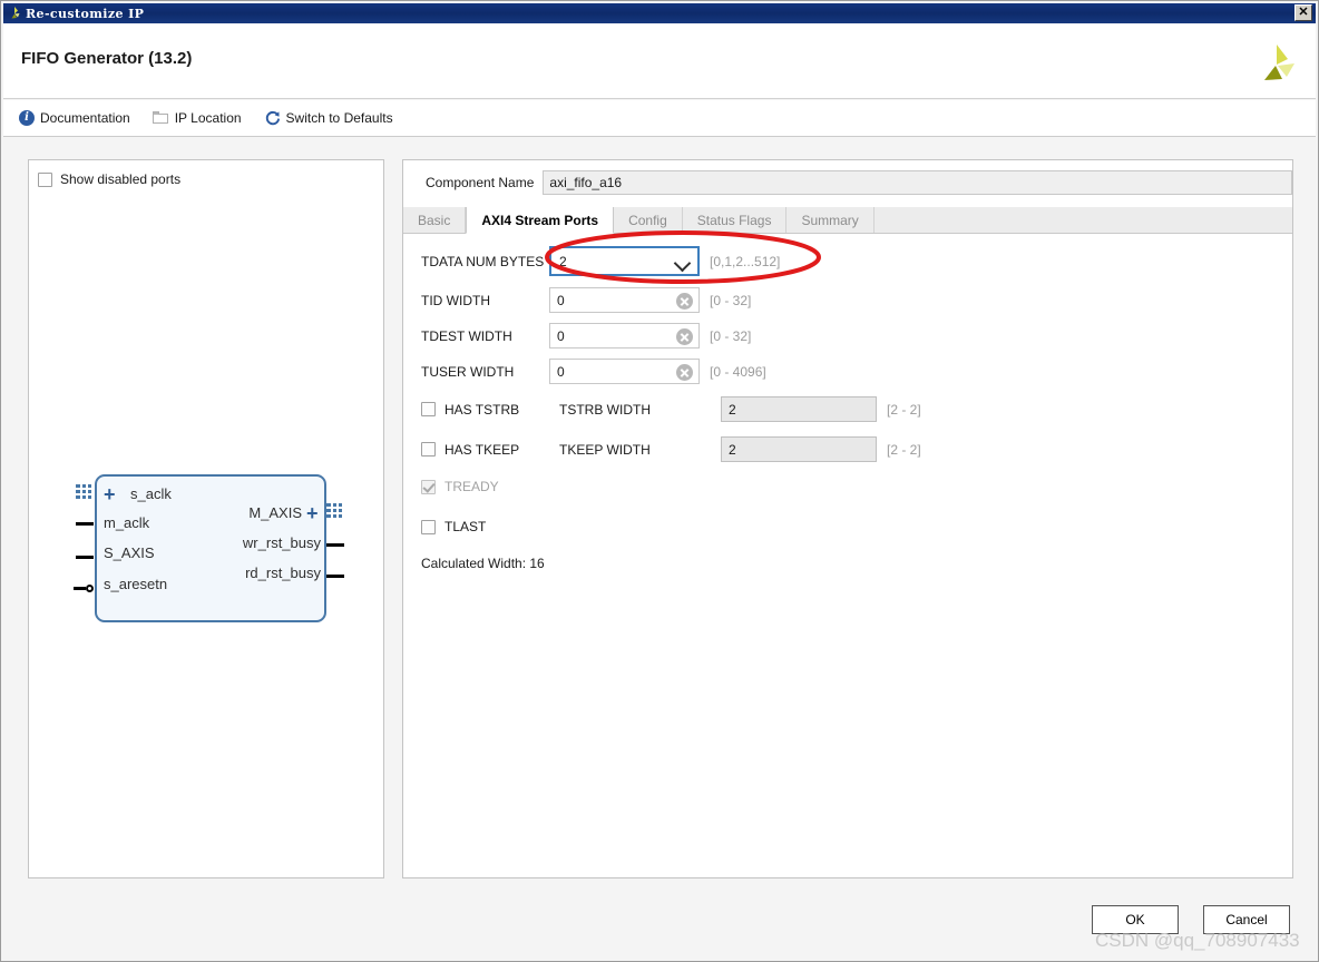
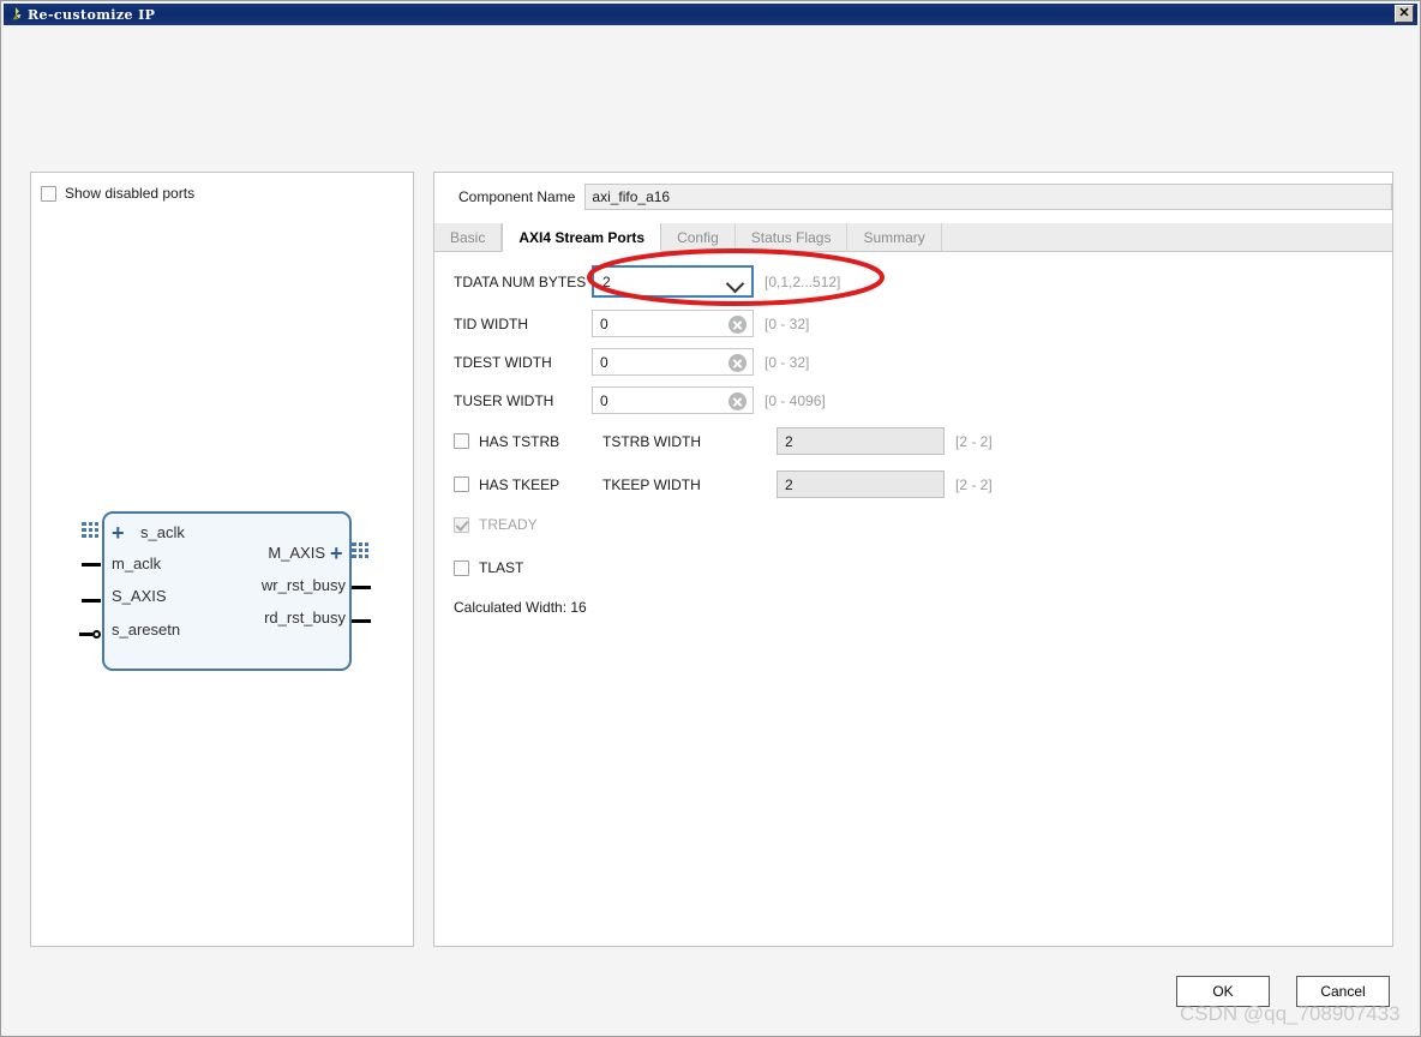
  Re-customize IP
  ✕
- FIFO Generator (13.2)
- i
- Documentation
- IP Location
- Switch to Defaults
  Show disabled ports
  +
  +
  s_aclk
  m_aclk
  S_AXIS
  s_aresetn
  M_AXIS
  wr_rst_busy
  rd_rst_busy
  Component Name
  axi_fifo_a16
  Basic
  AXI4 Stream Ports
  Config
  Status Flags
  Summary
  TDATA NUM BYTES
  2
  [0,1,2...512]
  TID WIDTH
  0
  [0 - 32]
  TDEST WIDTH
  0
  [0 - 32]
  TUSER WIDTH
  0
  [0 - 4096]
  HAS TSTRB
  TSTRB WIDTH
  2
  [2 - 2]
  HAS TKEEP
  TKEEP WIDTH
  2
  [2 - 2]
  TREADY
  TLAST
  Calculated Width: 16
  OK
  Cancel
  CSDN @qq_708907433
